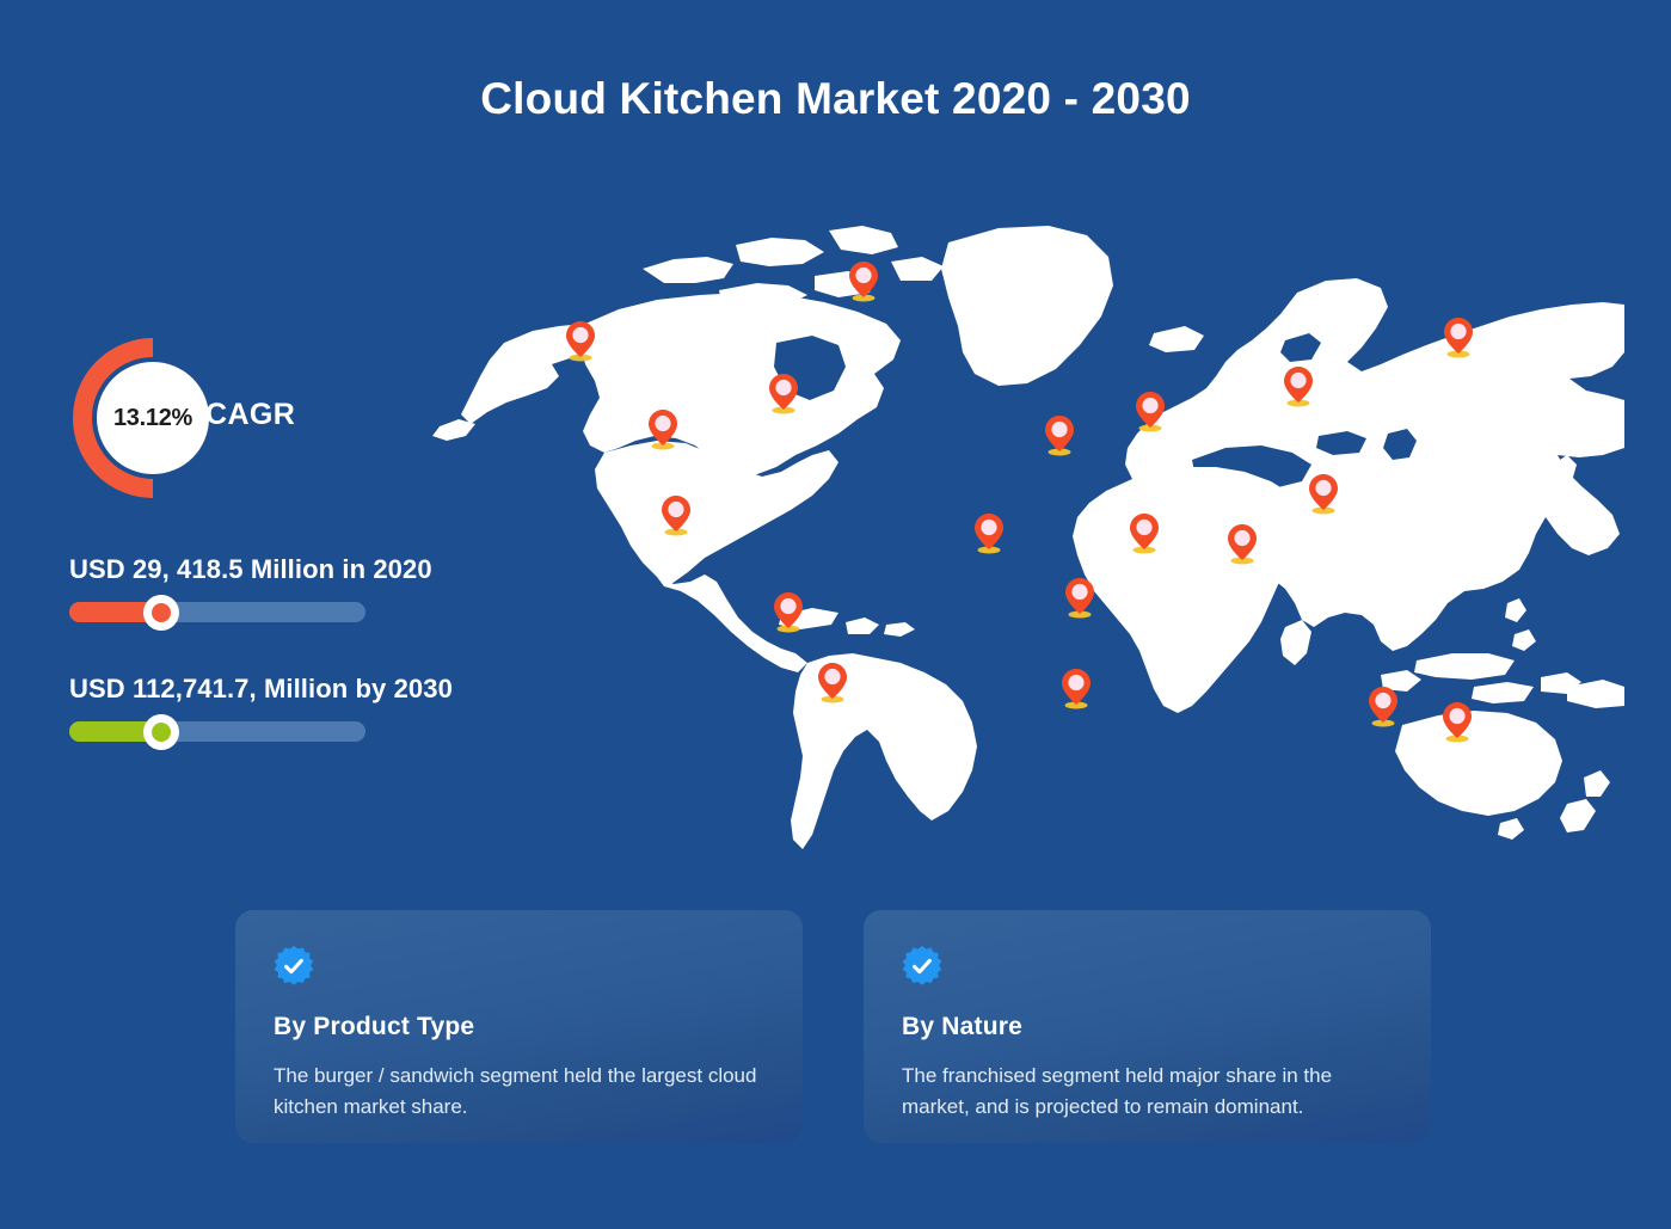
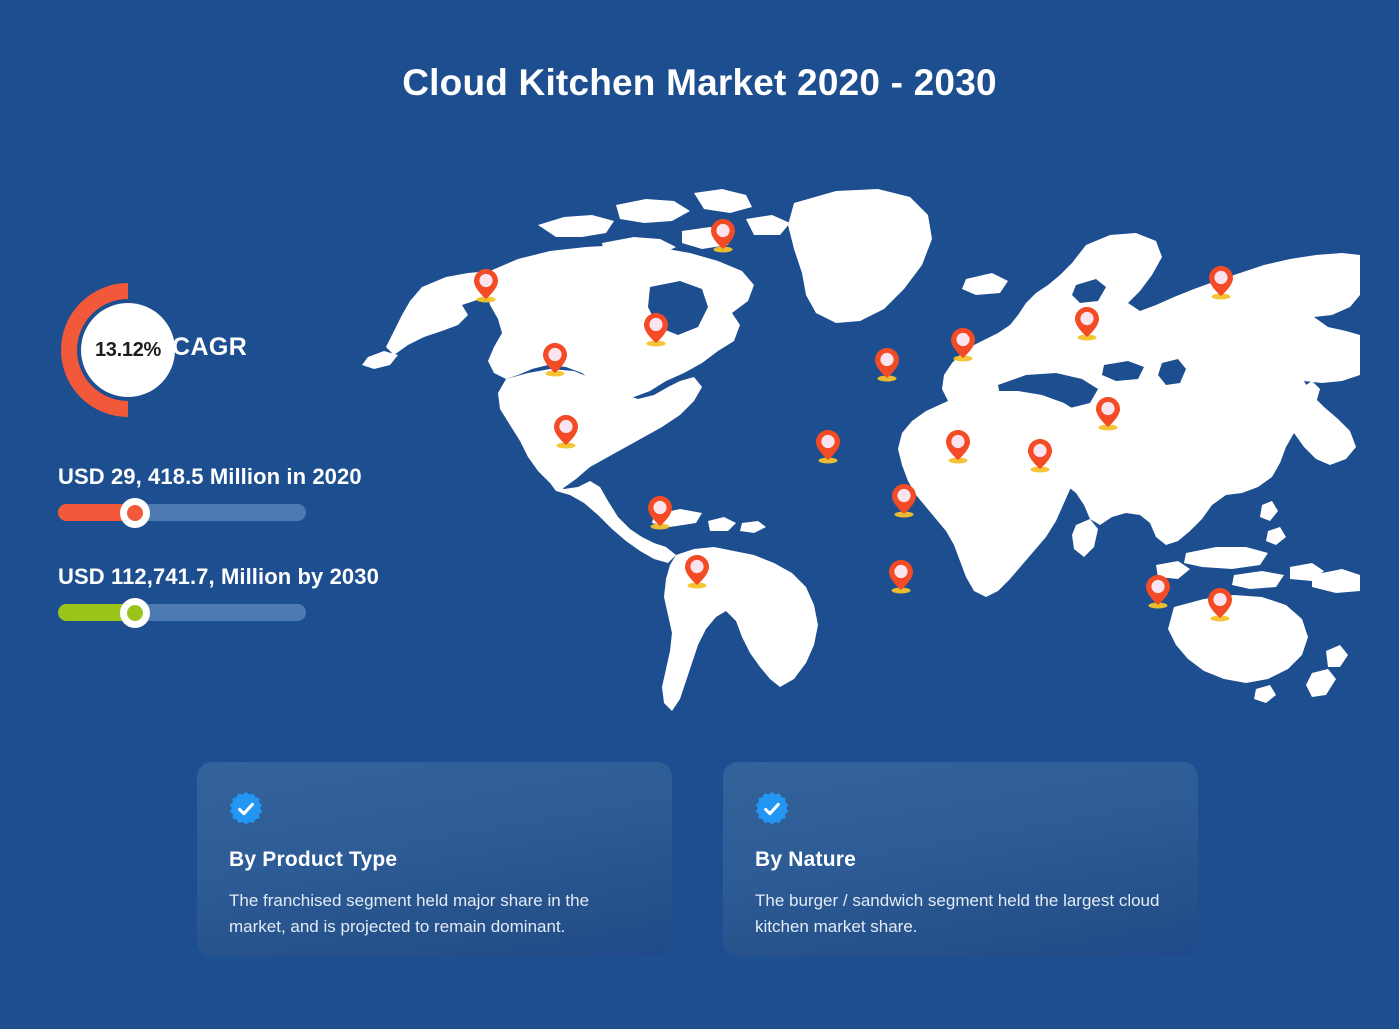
  Cloud Kitchen Market 2020 - 2030
  13.12%
  CAGR
  USD 29, 418.5 Million in 2020
  USD 112,741.7, Million by 2030
  By Product Type
- The burger / sandwich segment held the largest cloud kitchen market share.
+ The franchised segment held major share in the market, and is projected to remain dominant.
  By Nature
- The franchised segment held major share in the market, and is projected to remain dominant.
+ The burger / sandwich segment held the largest cloud kitchen market share.
